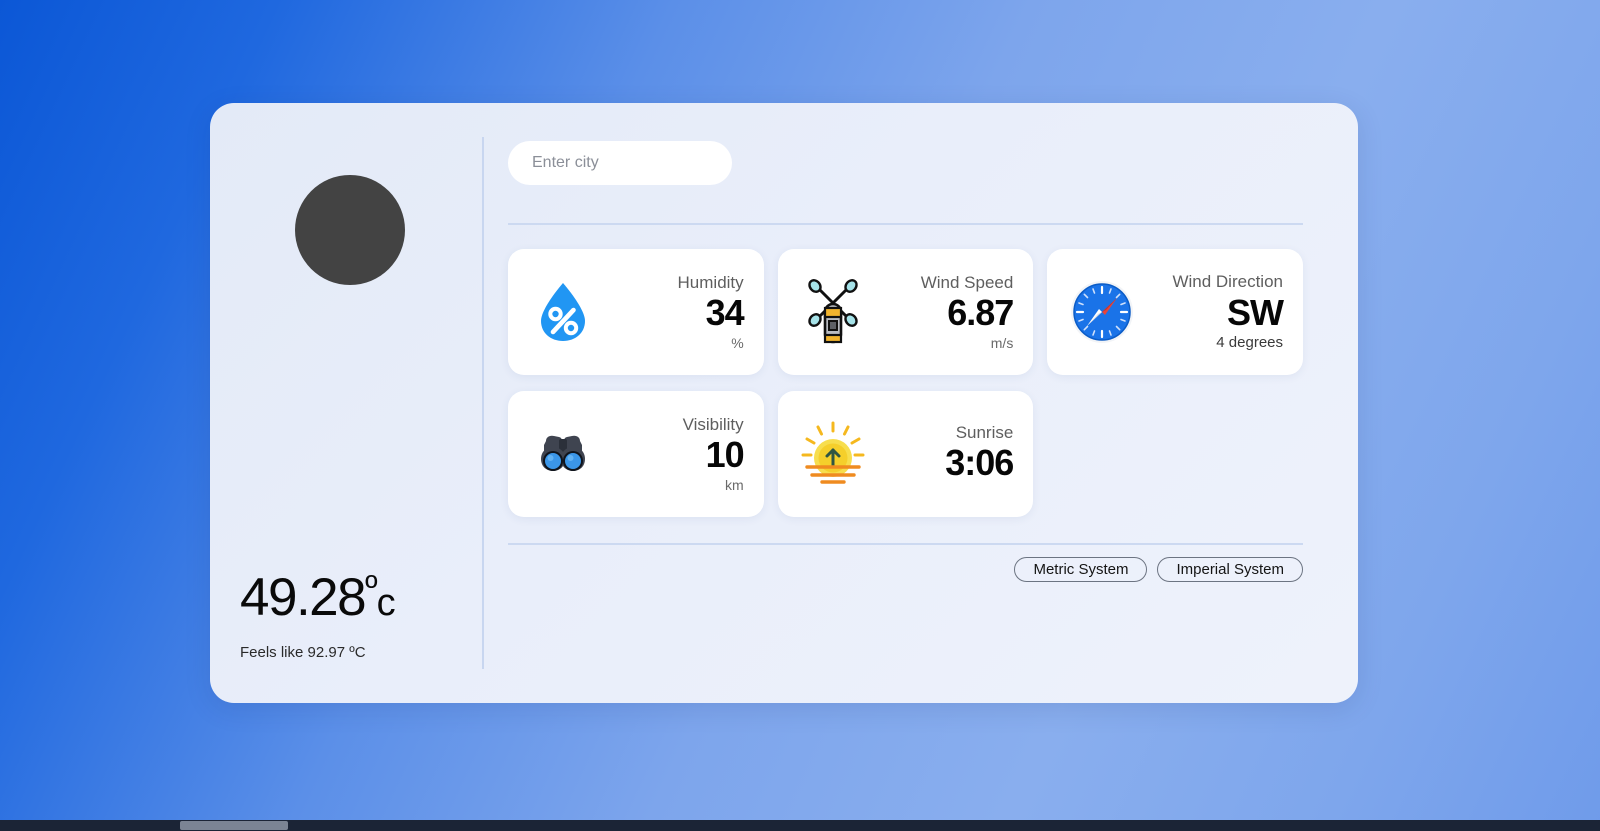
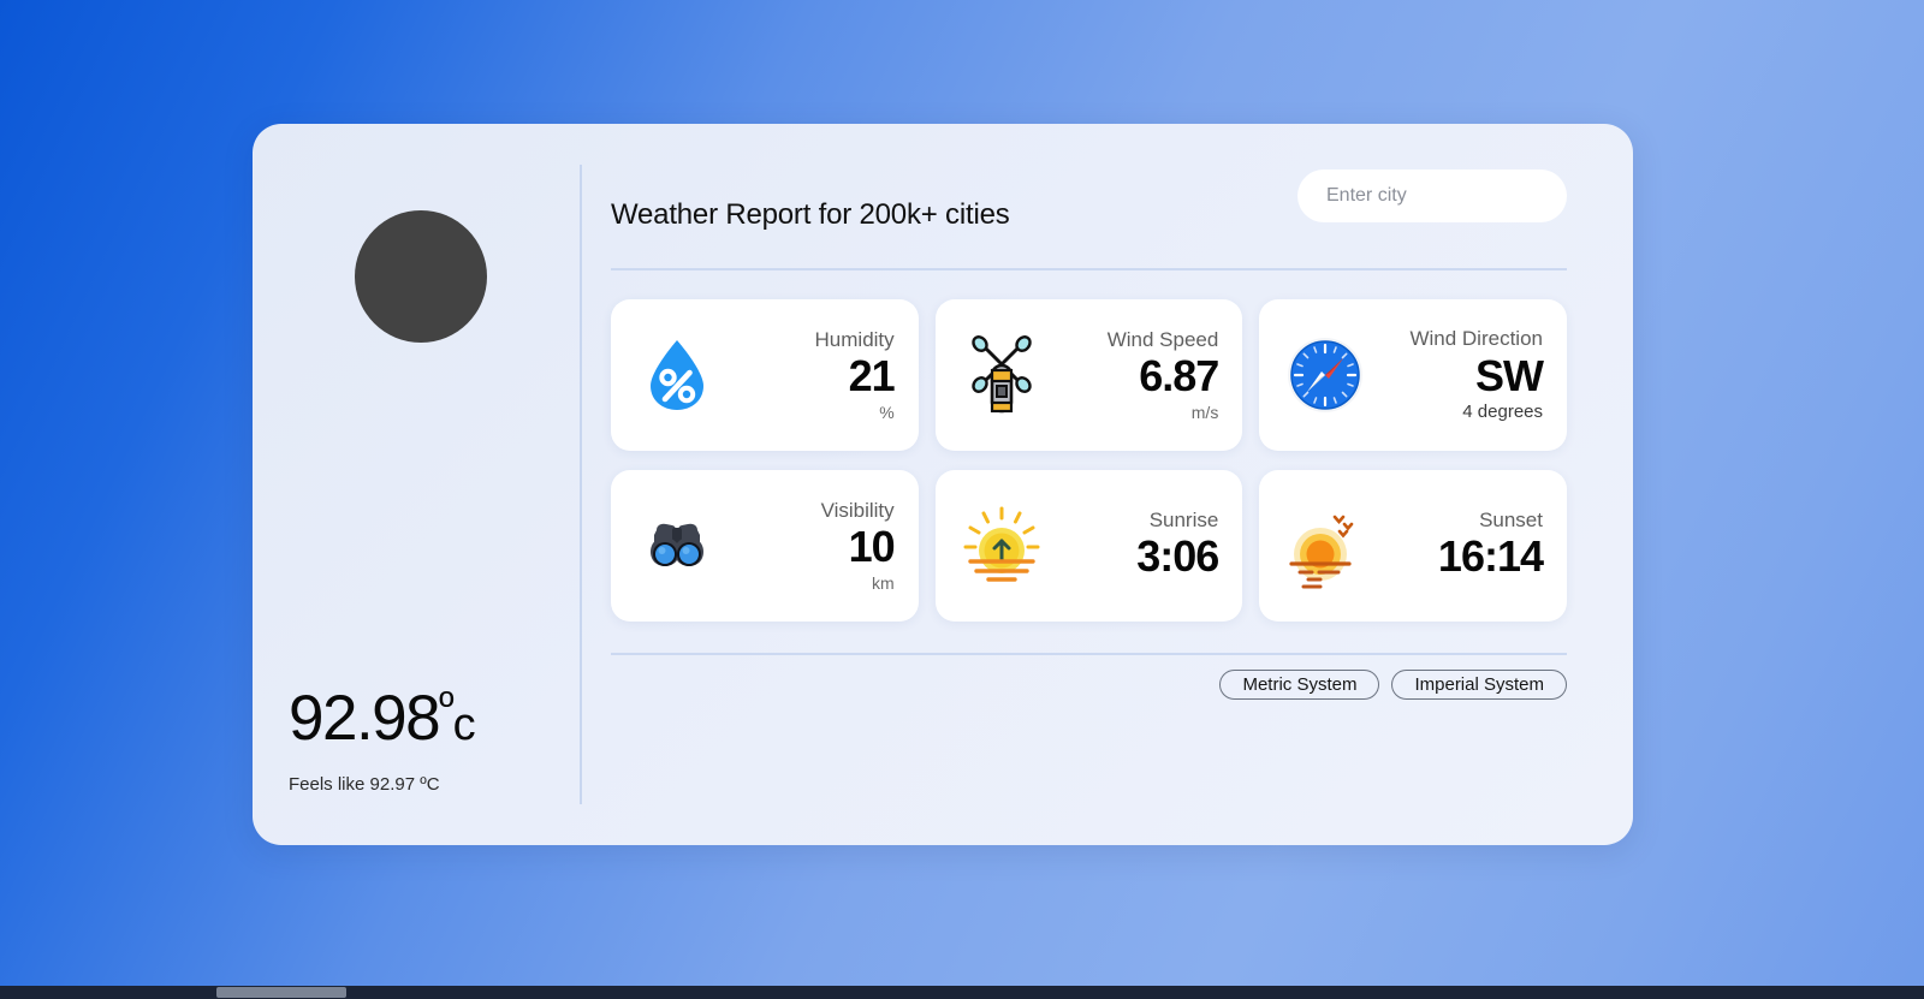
- 49.28ºc
+ 92.98ºc
  Feels like 92.97 ºC
+ Weather Report for 200k+ cities
  Enter city
  Humidity
- 34
+ 21
  %
  Wind Speed
  6.87
  m/s
  Wind Direction
  SW
  4 degrees
  Visibility
  10
  km
  Sunrise
  3:06
+ Sunset
+ 16:14
  Metric System
  Imperial System
